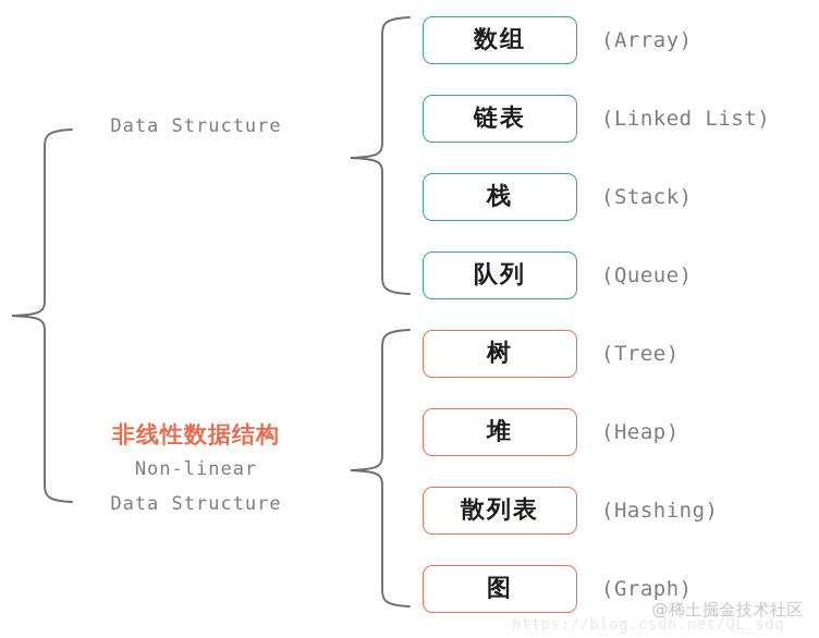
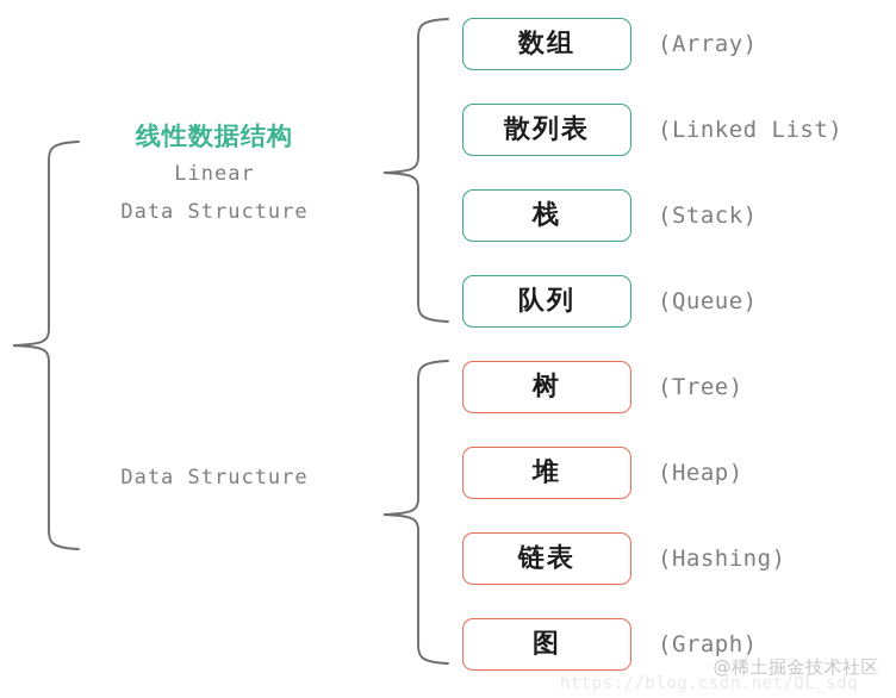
+ 线性数据结构
+ Linear
  Data Structure
- 非线性数据结构
- Non-linear
  Data Structure
  数组
  (Array)
- 链表
+ 散列表
  (Linked List)
  栈
  (Stack)
  队列
  (Queue)
  树
  (Tree)
  堆
  (Heap)
- 散列表
+ 链表
  (Hashing)
  图
  (Graph)
  @稀土掘金技术社区
  https://blog.csdn.net/QL_sdq
